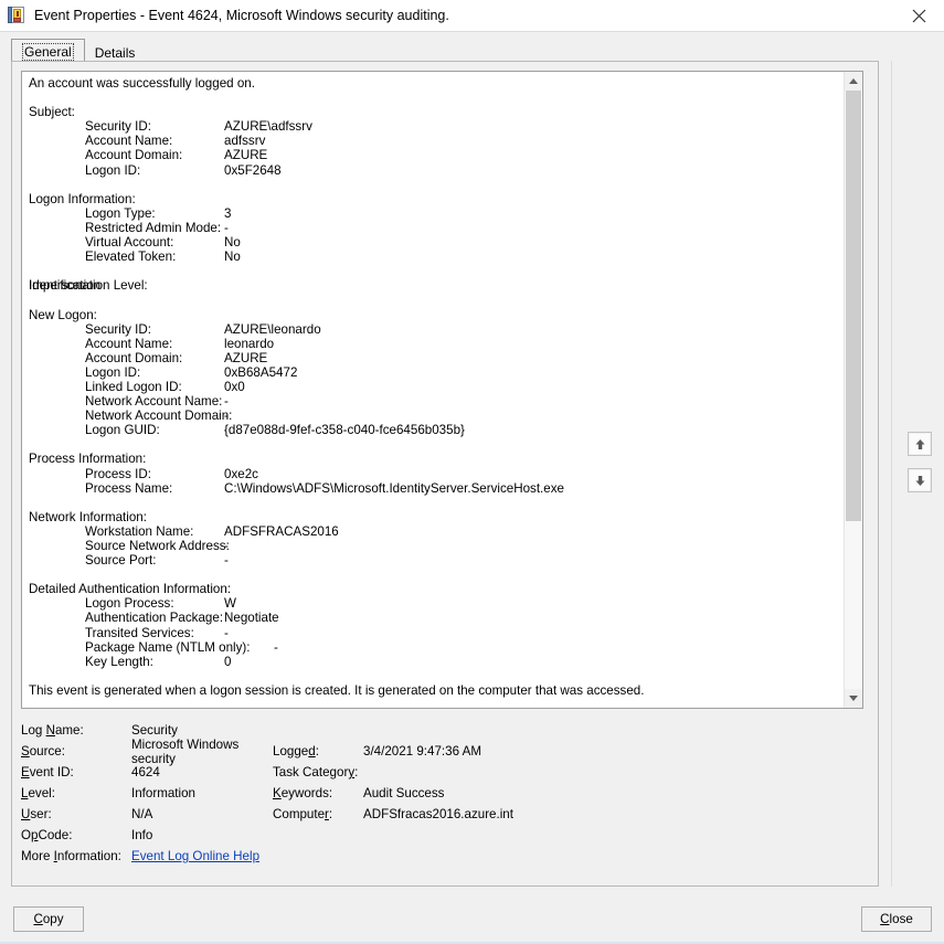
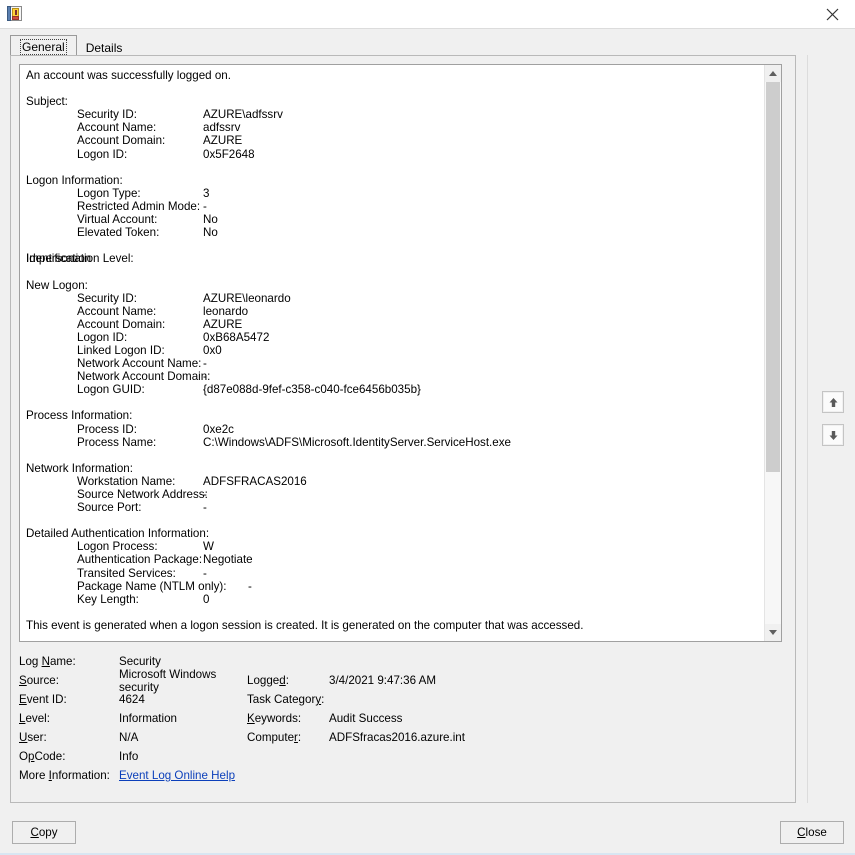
- Event Properties - Event 4624, Microsoft Windows security auditing.
  General
  Details
  An account was successfully logged on.
  Subject:
  Security ID:
  AZURE\adfssrv
  Account Name:
  adfssrv
  Account Domain:
  AZURE
  Logon ID:
  0x5F2648
  Logon Information:
  Logon Type:
  3
  Restricted Admin Mode:
  -
  Virtual Account:
  No
  Elevated Token:
  No
  Impersonation Level:
  Identification
  New Logon:
  Security ID:
  AZURE\leonardo
  Account Name:
  leonardo
  Account Domain:
  AZURE
  Logon ID:
  0xB68A5472
  Linked Logon ID:
  0x0
  Network Account Name:
  -
  Network Account Domain:
  -
  Logon GUID:
  {d87e088d-9fef-c358-c040-fce6456b035b}
  Process Information:
  Process ID:
  0xe2c
  Process Name:
  C:\Windows\ADFS\Microsoft.IdentityServer.ServiceHost.exe
  Network Information:
  Workstation Name:
  ADFSFRACAS2016
  Source Network Address:
  -
  Source Port:
  -
  Detailed Authentication Information:
  Logon Process:
  W
  Authentication Package:
  Negotiate
  Transited Services:
  -
  Package Name (NTLM only):
  -
  Key Length:
  0
  This event is generated when a logon session is created. It is generated on the computer that was accessed.
  Log Name:
  Security
  Source:
  Microsoft Windows security
  Logged:
  3/4/2021 9:47:36 AM
  Event ID:
  4624
  Task Category:
  Level:
  Information
  Keywords:
  Audit Success
  User:
  N/A
  Computer:
  ADFSfracas2016.azure.int
  OpCode:
  Info
  More Information:
  Event Log Online Help
  Copy
  Close
